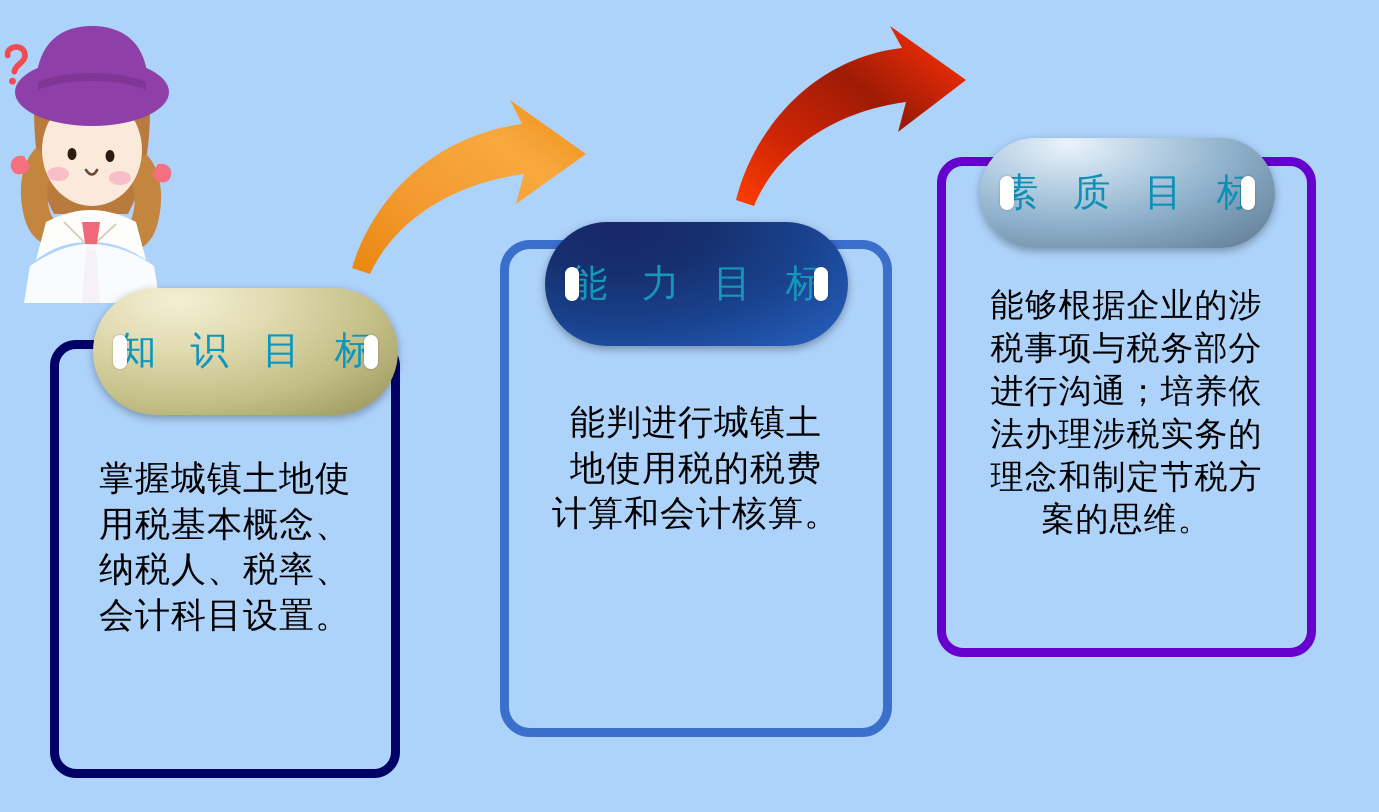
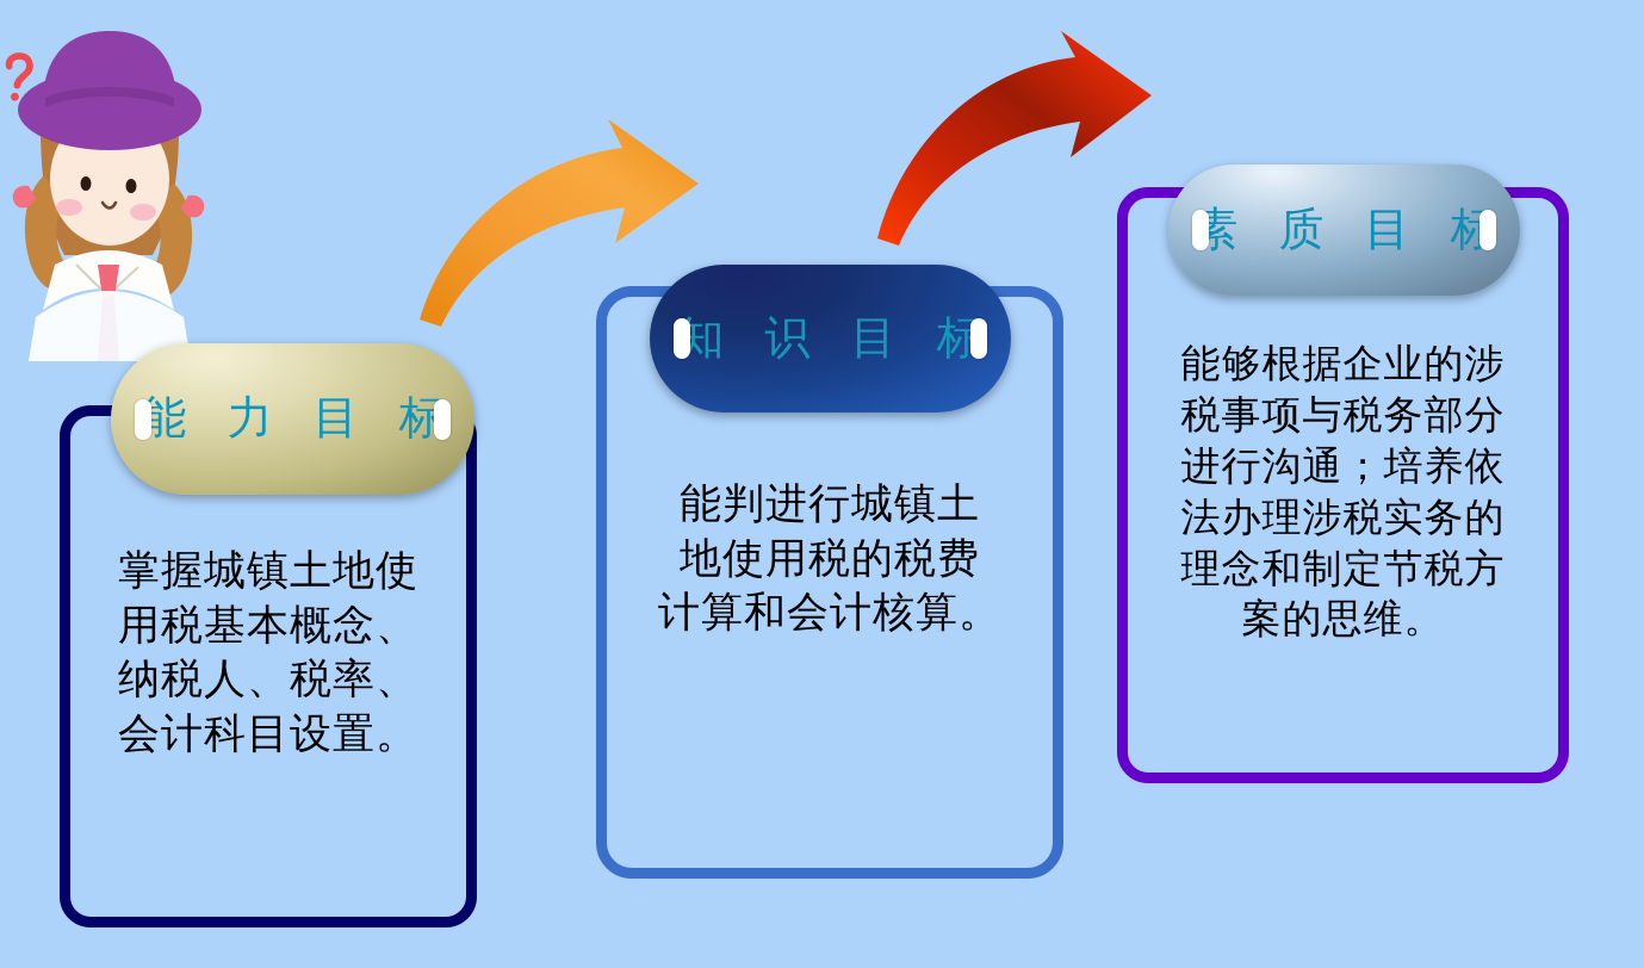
  掌握城镇土地使
  用税基本概念、
  纳税人、税率、
  会计科目设置。
- 知 识 目 标
+ 能 力 目 标
  能判进行城镇土
  地使用税的税费
  计算和会计核算。
- 能 力 目 标
+ 知 识 目 标
  能够根据企业的涉
  税事项与税务部分
  进行沟通；培养依
  法办理涉税实务的
  理念和制定节税方
  案的思维。
  素 质 目
